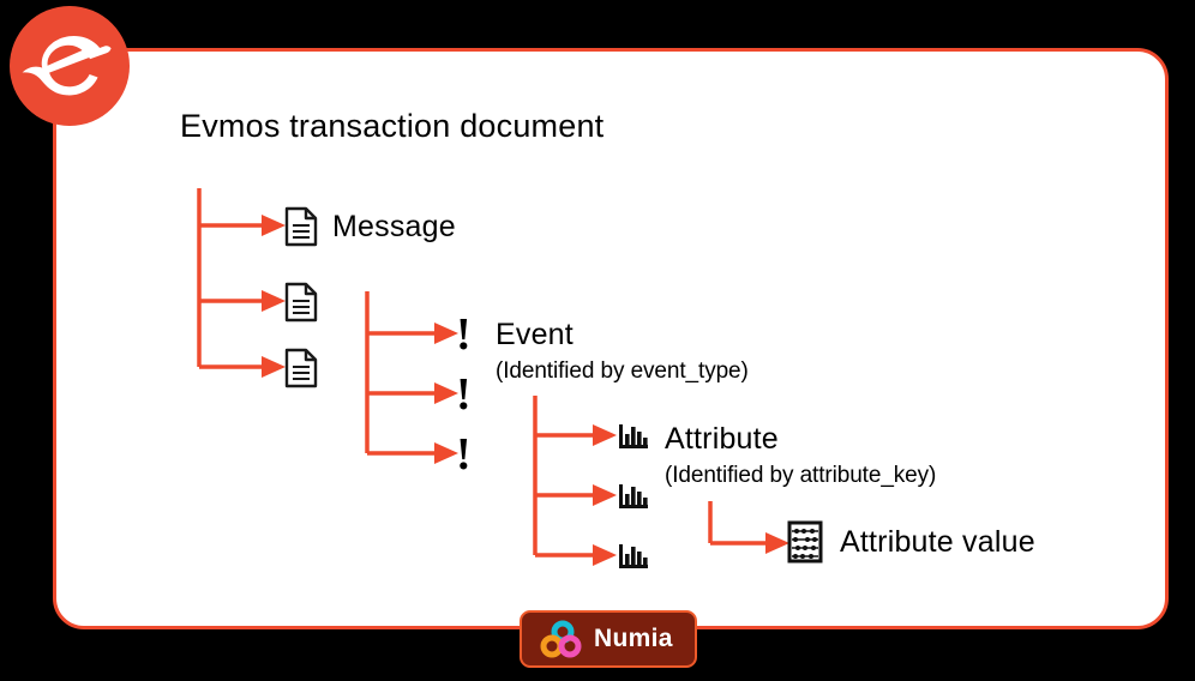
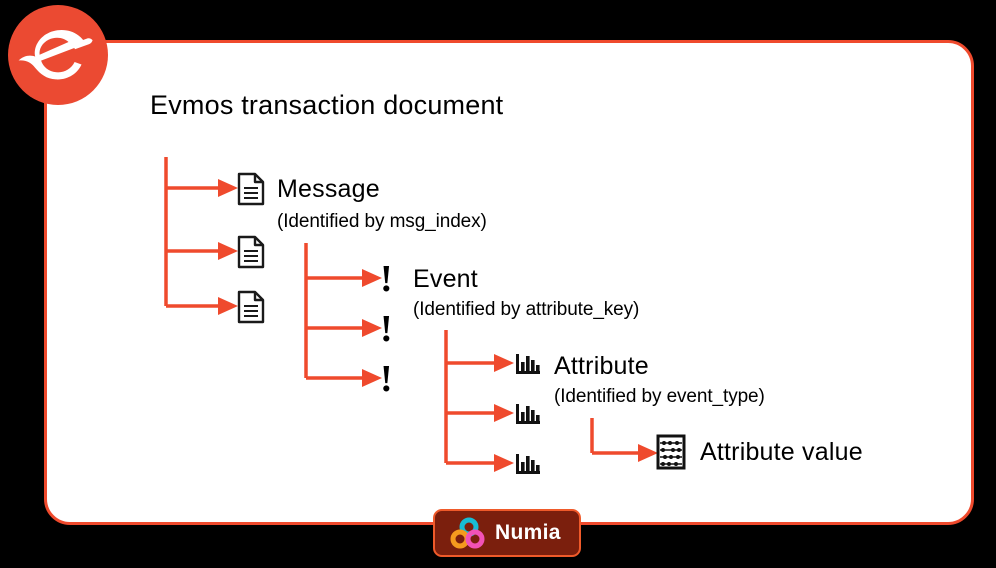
  Evmos transaction document
  Message
+ (Identified by msg_index)
  !
  !
  !
  Event
- (Identified by event_type)
+ (Identified by attribute_key)
  Attribute
- (Identified by attribute_key)
+ (Identified by event_type)
  Attribute value
  Numia
